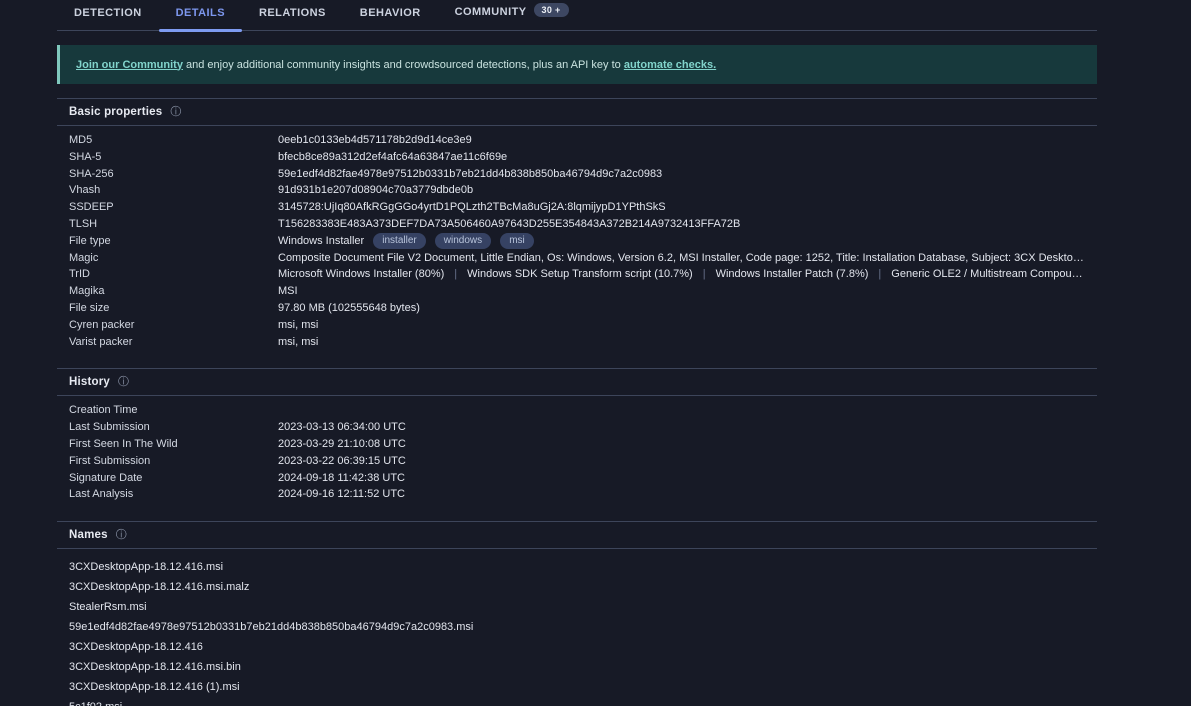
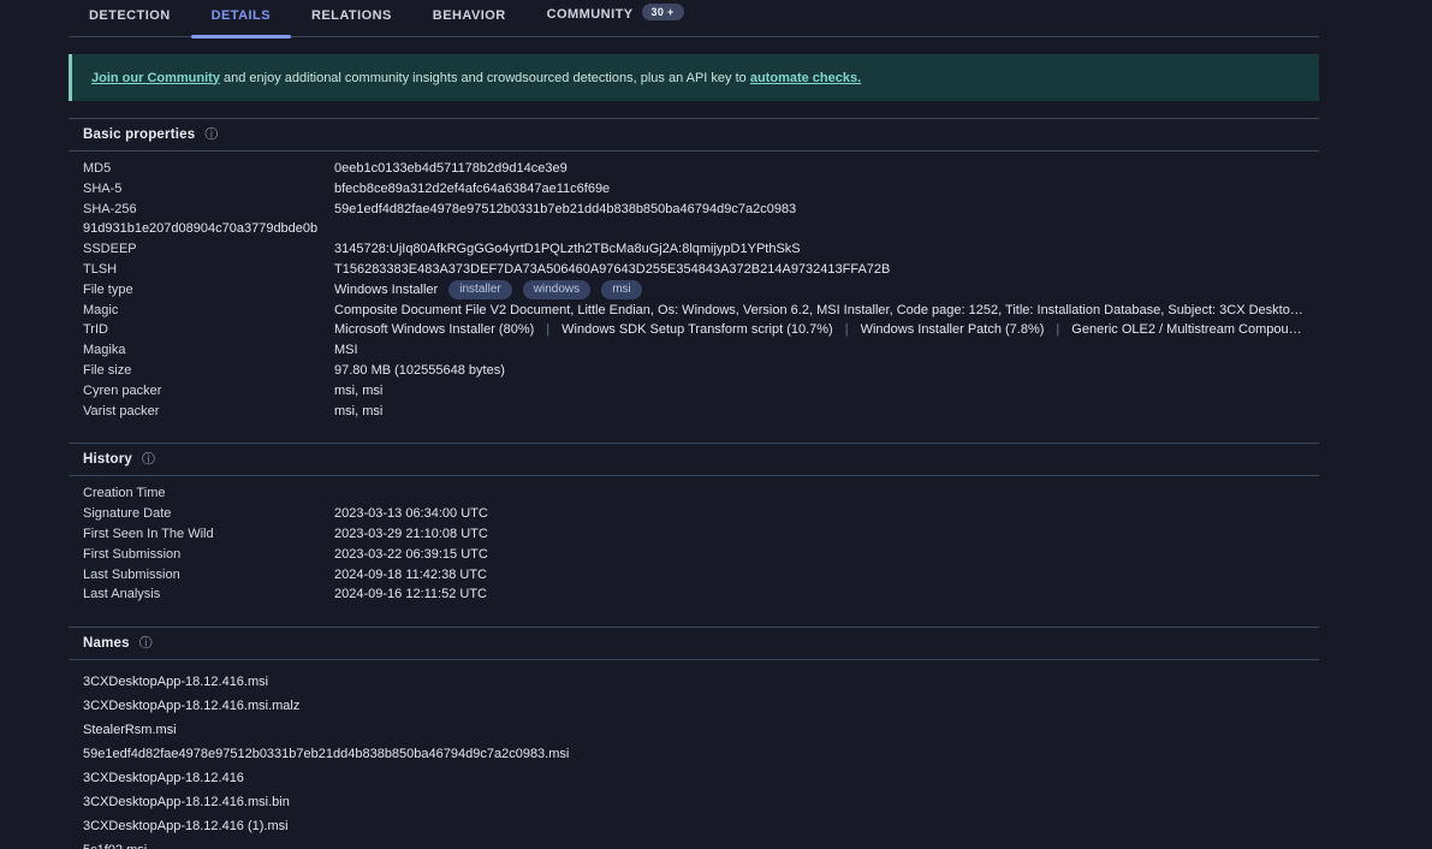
  DETECTION
  DETAILS
  RELATIONS
  BEHAVIOR
  COMMUNITY
  30 +
  Join our Community and enjoy additional community insights and crowdsourced detections, plus an API key to automate checks.
  Basic properties
  ⓘ
  MD5
  0eeb1c0133eb4d571178b2d9d14ce3e9
  SHA-5
  bfecb8ce89a312d2ef4afc64a63847ae11c6f69e
  SHA-256
  59e1edf4d82fae4978e97512b0331b7eb21dd4b838b850ba46794d9c7a2c0983
- Vhash
  91d931b1e207d08904c70a3779dbde0b
  SSDEEP
  3145728:UjIq80AfkRGgGGo4yrtD1PQLzth2TBcMa8uGj2A:8lqmijypD1YPthSkS
  TLSH
  T156283383E483A373DEF7DA73A506460A97643D255E354843A372B214A9732413FFA72B
  File type
  Windows Installer installer windows msi
  Magic
  Composite Document File V2 Document, Little Endian, Os: Windows, Version 6.2, MSI Installer, Code page: 1252, Title: Installation Database, Subject: 3CX Desktop
  TrID
  Microsoft Windows Installer (80%) | Windows SDK Setup Transform script (10.7%) | Windows Installer Patch (7.8%) | Generic OLE2 / Multistream Compound
  Magika
  MSI
  File size
  97.80 MB (102555648 bytes)
  Cyren packer
  msi, msi
  Varist packer
  msi, msi
  History
  ⓘ
  Creation Time
- Last Submission
+ Signature Date
  2023-03-13 06:34:00 UTC
  First Seen In The Wild
  2023-03-29 21:10:08 UTC
  First Submission
  2023-03-22 06:39:15 UTC
- Signature Date
+ Last Submission
  2024-09-18 11:42:38 UTC
  Last Analysis
  2024-09-16 12:11:52 UTC
  Names
  ⓘ
  3CXDesktopApp-18.12.416.msi
  3CXDesktopApp-18.12.416.msi.malz
  StealerRsm.msi
  59e1edf4d82fae4978e97512b0331b7eb21dd4b838b850ba46794d9c7a2c0983.msi
  3CXDesktopApp-18.12.416
  3CXDesktopApp-18.12.416.msi.bin
  3CXDesktopApp-18.12.416 (1).msi
